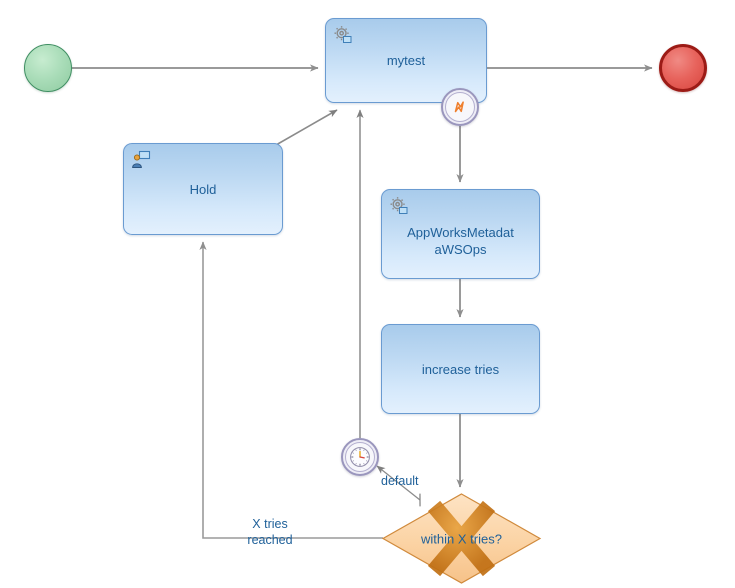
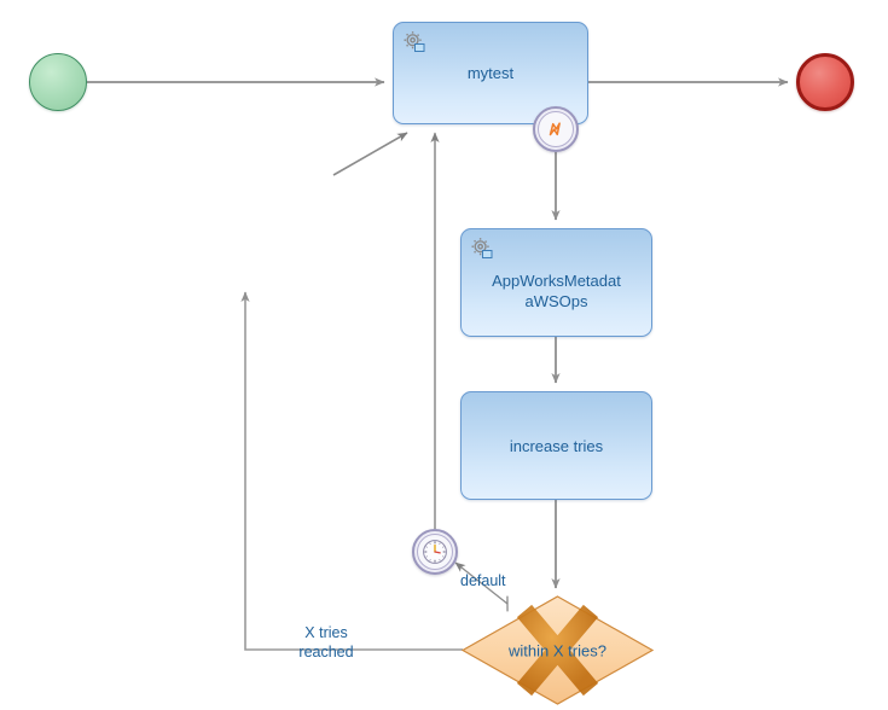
  mytest
- Hold
  AppWorksMetadat
  aWSOps
  increase tries
  within X tries?
  default
  X tries
  reached
